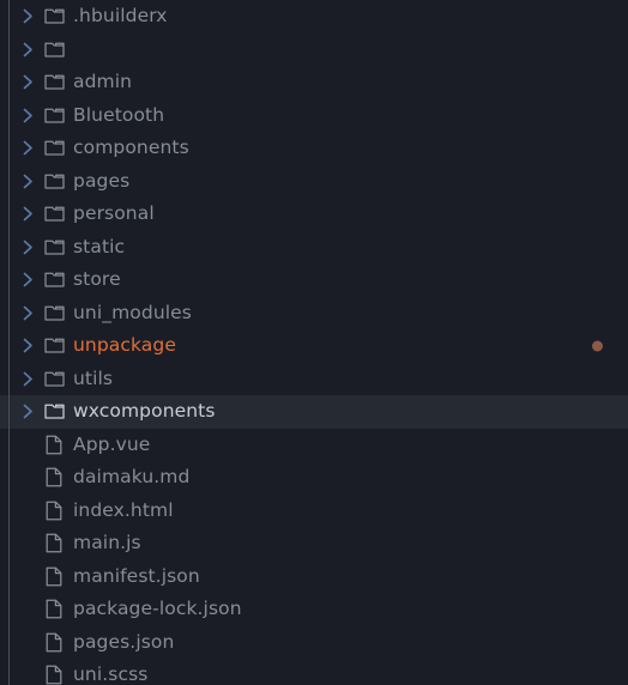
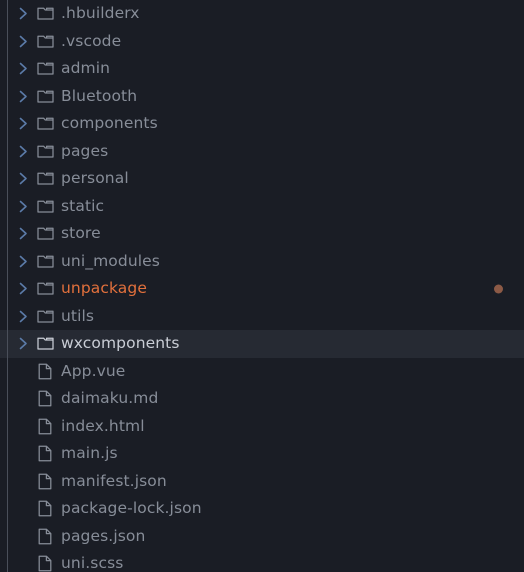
  .hbuilderx
+ .vscode
  admin
  Bluetooth
  components
  pages
  personal
  static
  store
  uni_modules
  unpackage
  utils
  wxcomponents
  App.vue
  daimaku.md
  index.html
  main.js
  manifest.json
  package-lock.json
  pages.json
  uni.scss
